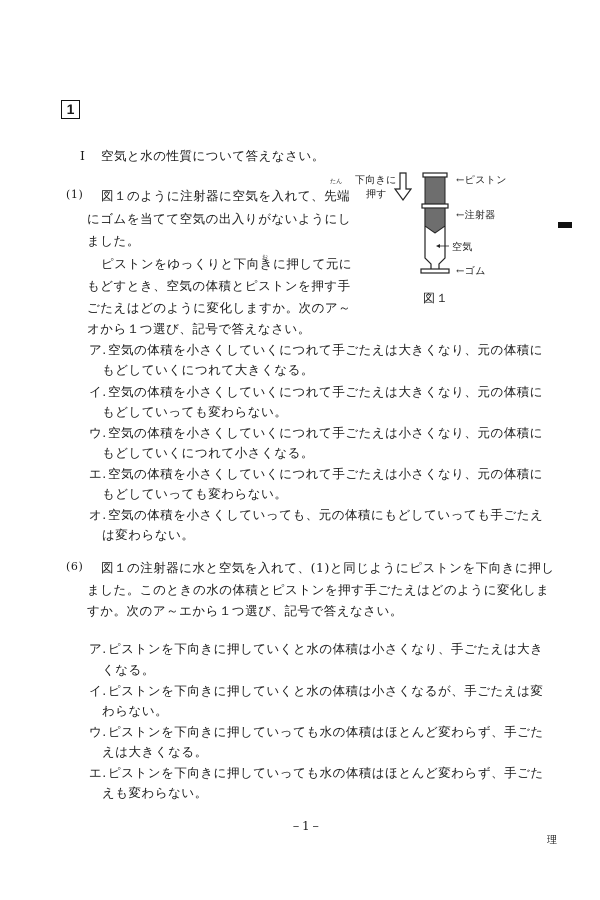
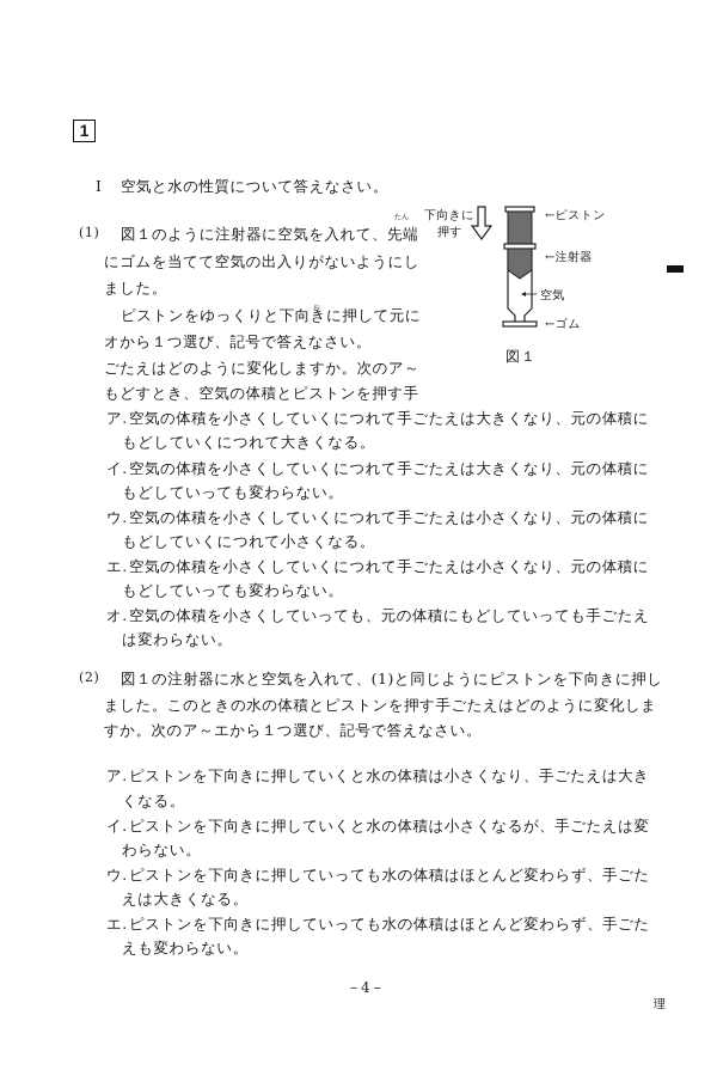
  1
  I
  空気と水の性質について答えなさい。
  (1)
  図１のように注射器に空気を入れて、先端
  にゴムを当てて空気の出入りがないようにし
  ました。
  ピストンをゆっくりと下向きに押して元に
- もどすとき、空気の体積とピストンを押す手
+ オから１つ選び、記号で答えなさい。
  ごたえはどのように変化しますか。次のア～
- オから１つ選び、記号で答えなさい。
+ もどすとき、空気の体積とピストンを押す手
  ア.
  空気の体積を小さくしていくにつれて手ごたえは大きくなり、元の体積に
  もどしていくにつれて大きくなる。
  イ.
  空気の体積を小さくしていくにつれて手ごたえは大きくなり、元の体積に
  もどしていっても変わらない。
  ウ.
  空気の体積を小さくしていくにつれて手ごたえは小さくなり、元の体積に
  もどしていくにつれて小さくなる。
  エ.
  空気の体積を小さくしていくにつれて手ごたえは小さくなり、元の体積に
  もどしていっても変わらない。
  オ.
  空気の体積を小さくしていっても、元の体積にもどしていっても手ごたえ
  は変わらない。
  下向きに
  押す
  ←ピストン
  ←注射器
  空気
  ←ゴム
  図１
- (6)
+ (2)
  図１の注射器に水と空気を入れて、(1)と同じようにピストンを下向きに押し
  ました。このときの水の体積とピストンを押す手ごたえはどのように変化しま
  すか。次のア～エから１つ選び、記号で答えなさい。
  ア.
  ピストンを下向きに押していくと水の体積は小さくなり、手ごたえは大き
  くなる。
  イ.
  ピストンを下向きに押していくと水の体積は小さくなるが、手ごたえは変
  わらない。
  ウ.
  ピストンを下向きに押していっても水の体積はほとんど変わらず、手ごた
  えは大きくなる。
  エ.
  ピストンを下向きに押していっても水の体積はほとんど変わらず、手ごた
  えも変わらない。
- －1－
+ －4－
  理
